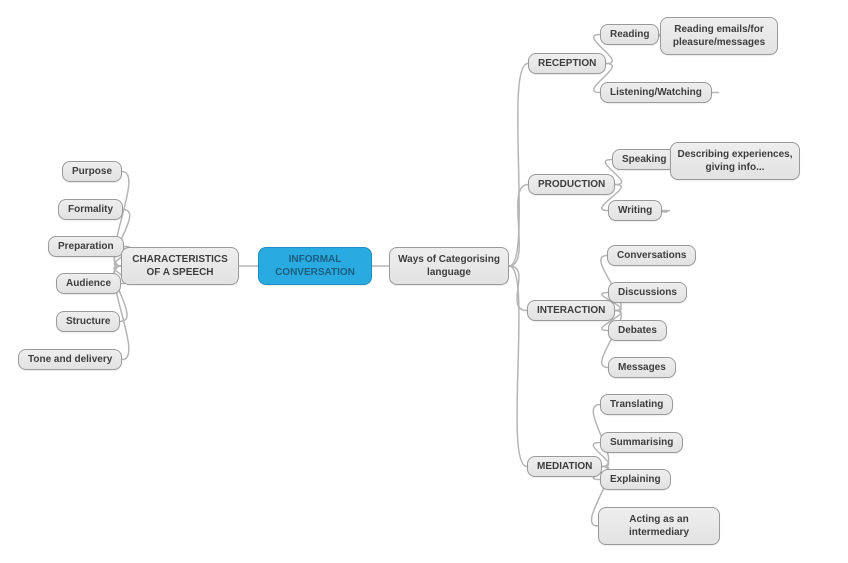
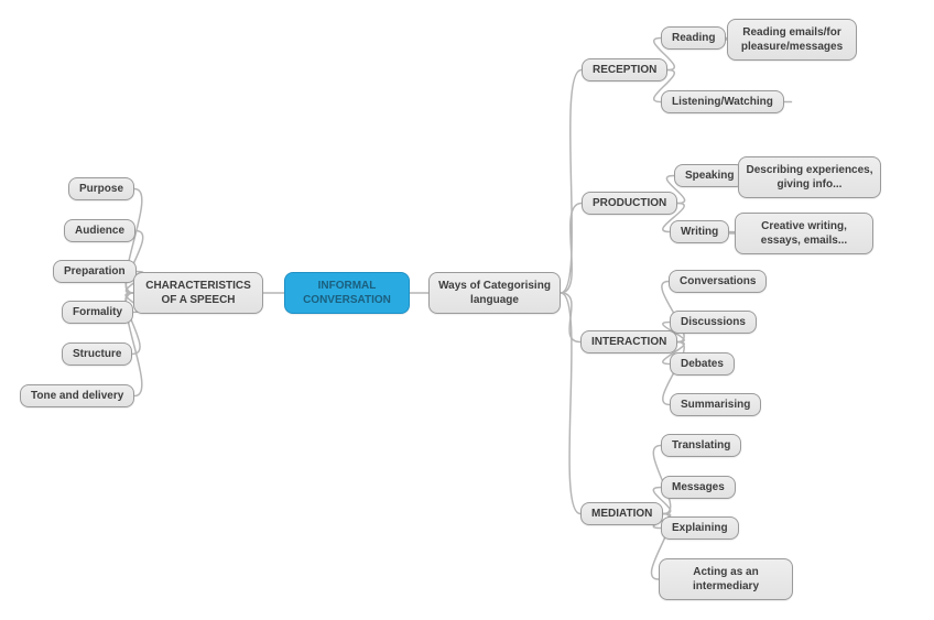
  Purpose
- Formality
+ Audience
  Preparation
- Audience
+ Formality
  Structure
  Tone and delivery
  CHARACTERISTICS OF A SPEECH
  INFORMAL CONVERSATION
  Ways of Categorising language
  RECEPTION
  Reading
  Reading emails/for pleasure/messages
  Listening/Watching
  PRODUCTION
  Speaking
  Describing experiences, giving info...
  Writing
+ Creative writing, essays, emails...
  INTERACTION
  Conversations
  Discussions
  Debates
- Messages
+ Summarising
  MEDIATION
  Translating
- Summarising
+ Messages
  Explaining
  Acting as an intermediary
